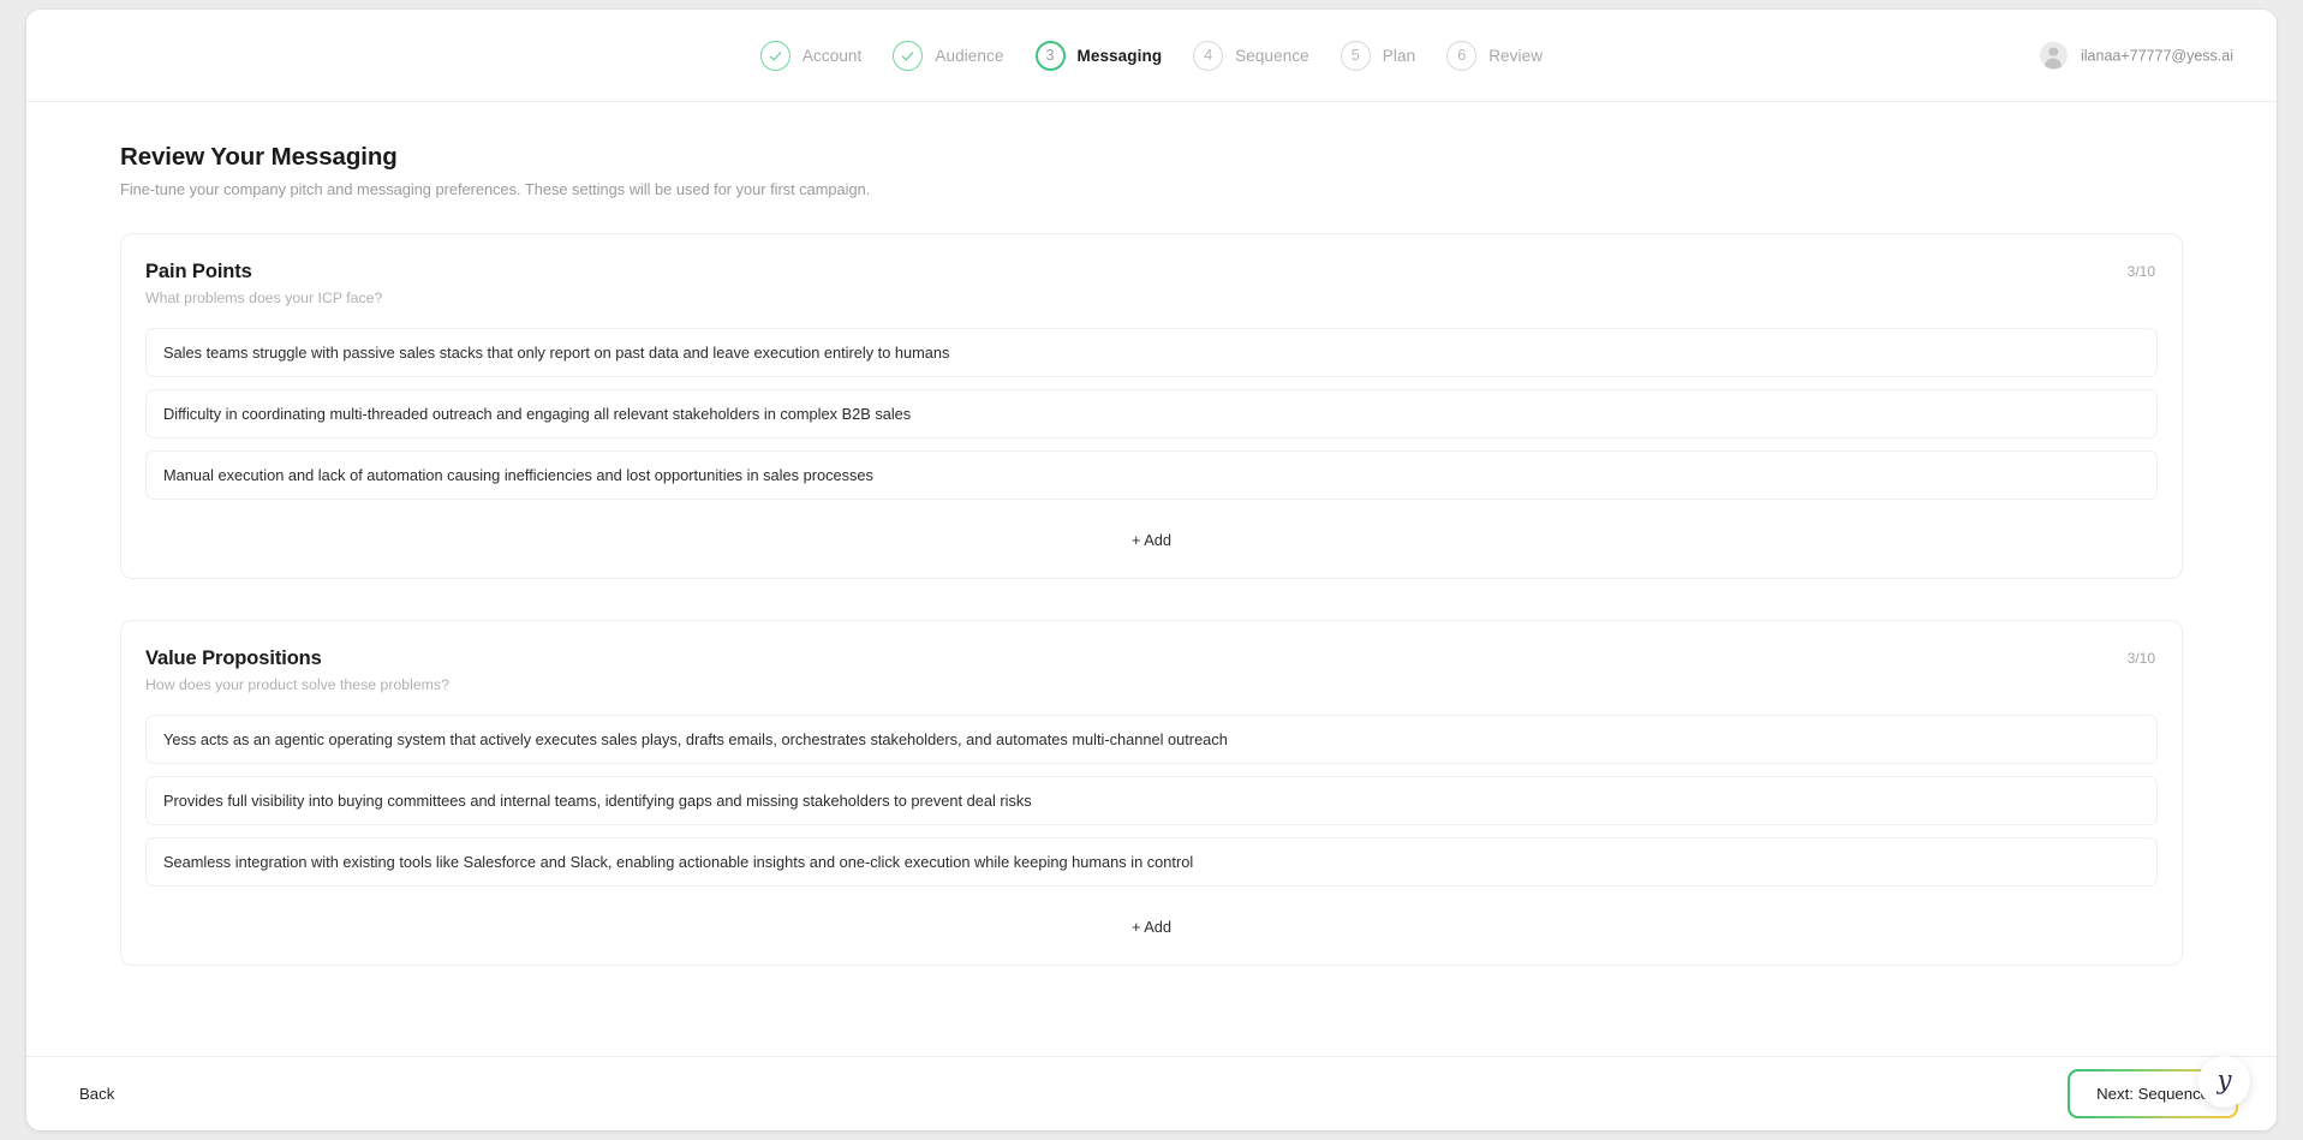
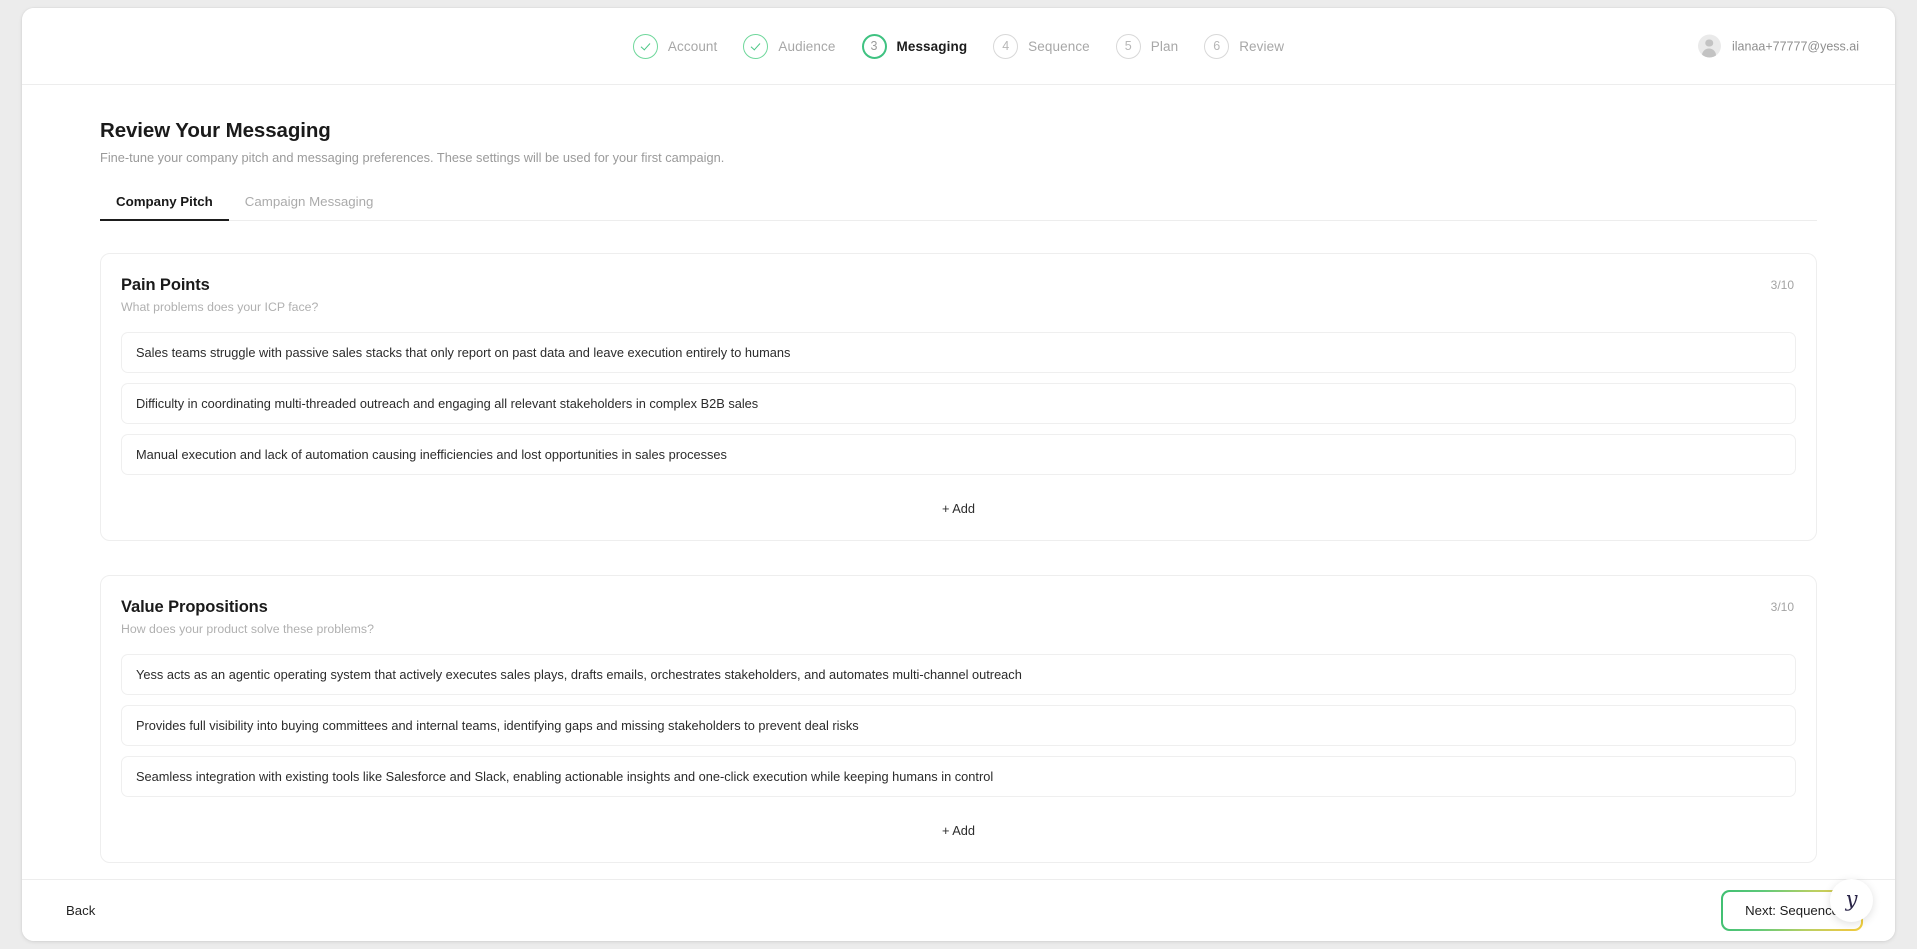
  Account
  Audience
  3
  Messaging
  4
  Sequence
  5
  Plan
  6
  Review
  ilanaa+77777@yess.ai
  Review Your Messaging
  Fine-tune your company pitch and messaging preferences. These settings will be used for your first campaign.
+ Company Pitch
+ Campaign Messaging
  Pain Points
  What problems does your ICP face?
  3/10
  Sales teams struggle with passive sales stacks that only report on past data and leave execution entirely to humans
  Difficulty in coordinating multi-threaded outreach and engaging all relevant stakeholders in complex B2B sales
  Manual execution and lack of automation causing inefficiencies and lost opportunities in sales processes
  + Add
  Value Propositions
  How does your product solve these problems?
  3/10
  Yess acts as an agentic operating system that actively executes sales plays, drafts emails, orchestrates stakeholders, and automates multi-channel outreach
  Provides full visibility into buying committees and internal teams, identifying gaps and missing stakeholders to prevent deal risks
  Seamless integration with existing tools like Salesforce and Slack, enabling actionable insights and one-click execution while keeping humans in control
  + Add
  Back
  Next: Sequenc
  y
